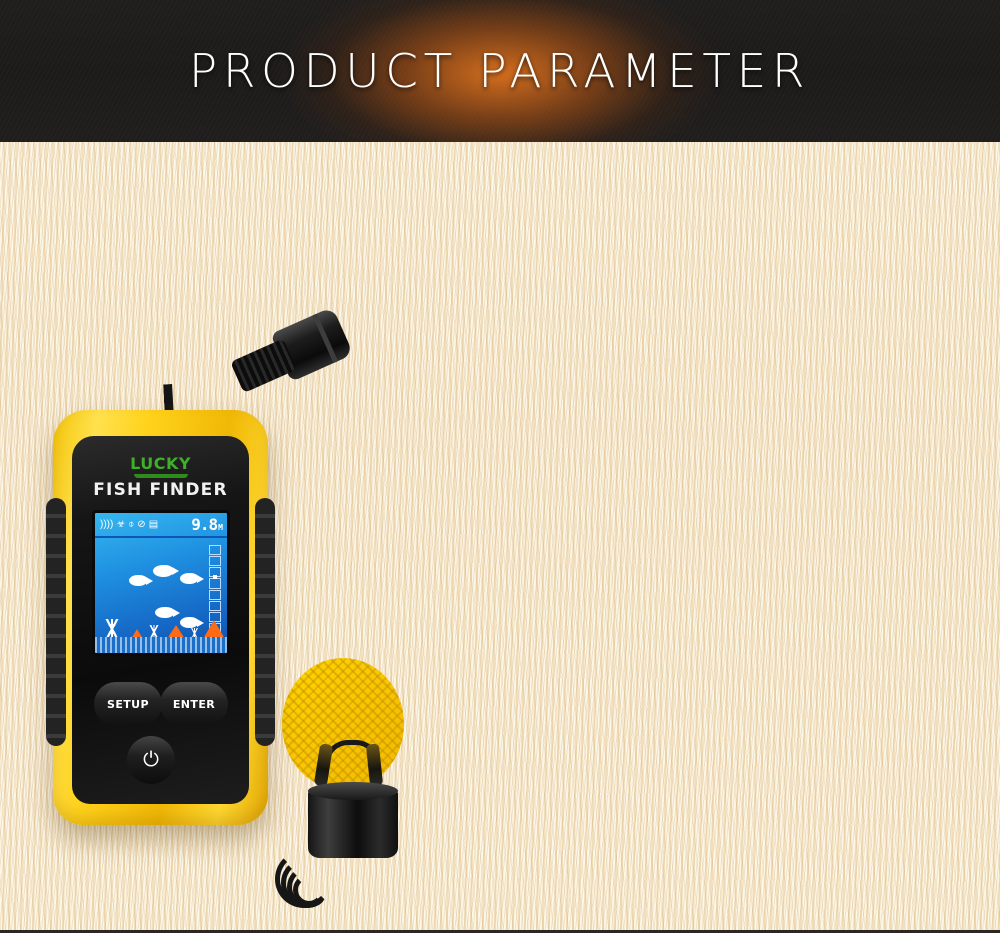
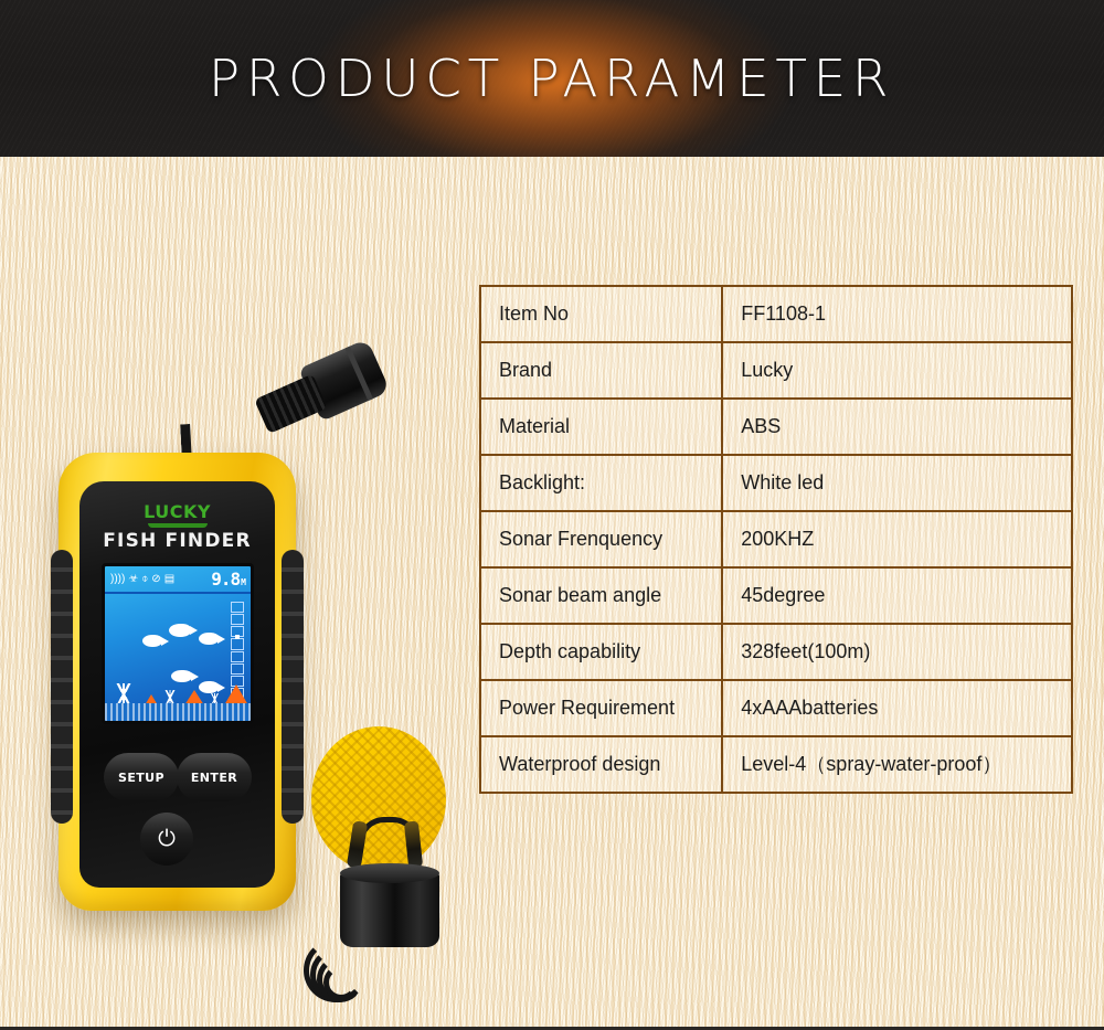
  PRODUCT PARAMETER
  LUCKY
  FISH FINDER
  ))))
  ☣
  ⌽
  ⊘
  ▤
  9.8M
  SETUP
  ENTER
  ⏻
+ Item No	FF1108-1
+ Brand	Lucky
+ Material	ABS
+ Backlight:	White led
+ Sonar Frenquency	200KHZ
+ Sonar beam angle	45degree
+ Depth capability	328feet(100m)
+ Power Requirement	4xAAAbatteries
+ Waterproof design	Level-4（spray-water-proof）
